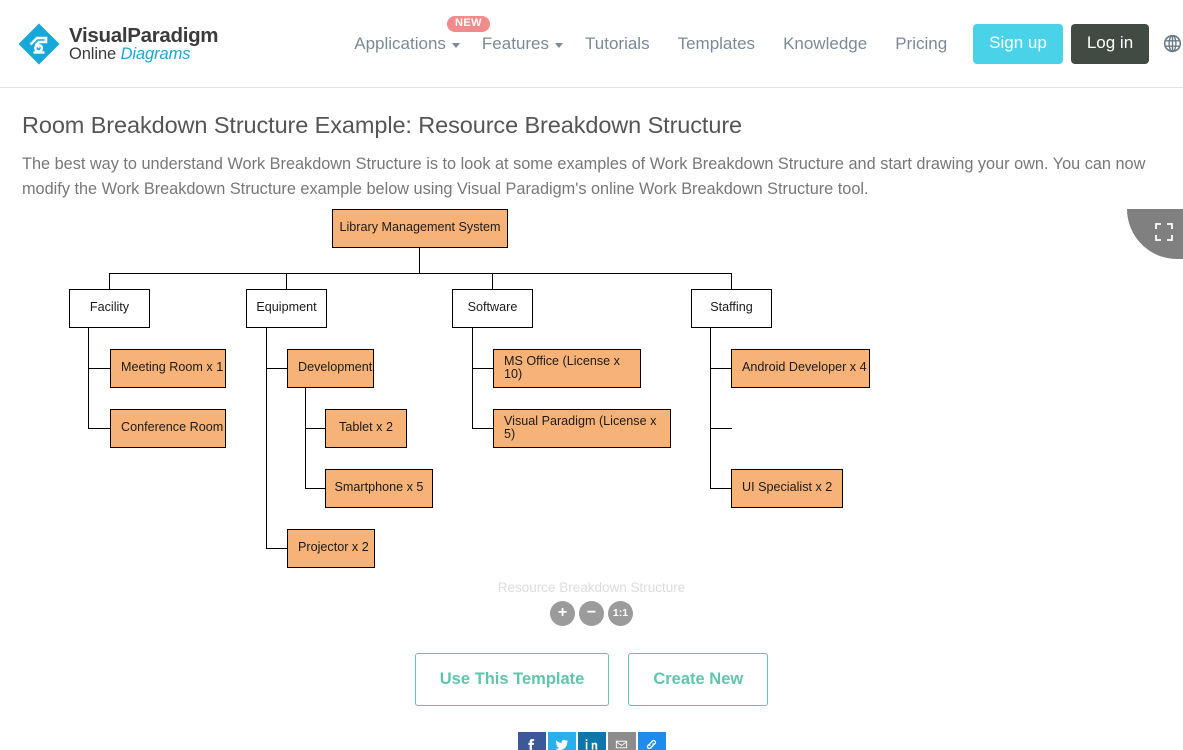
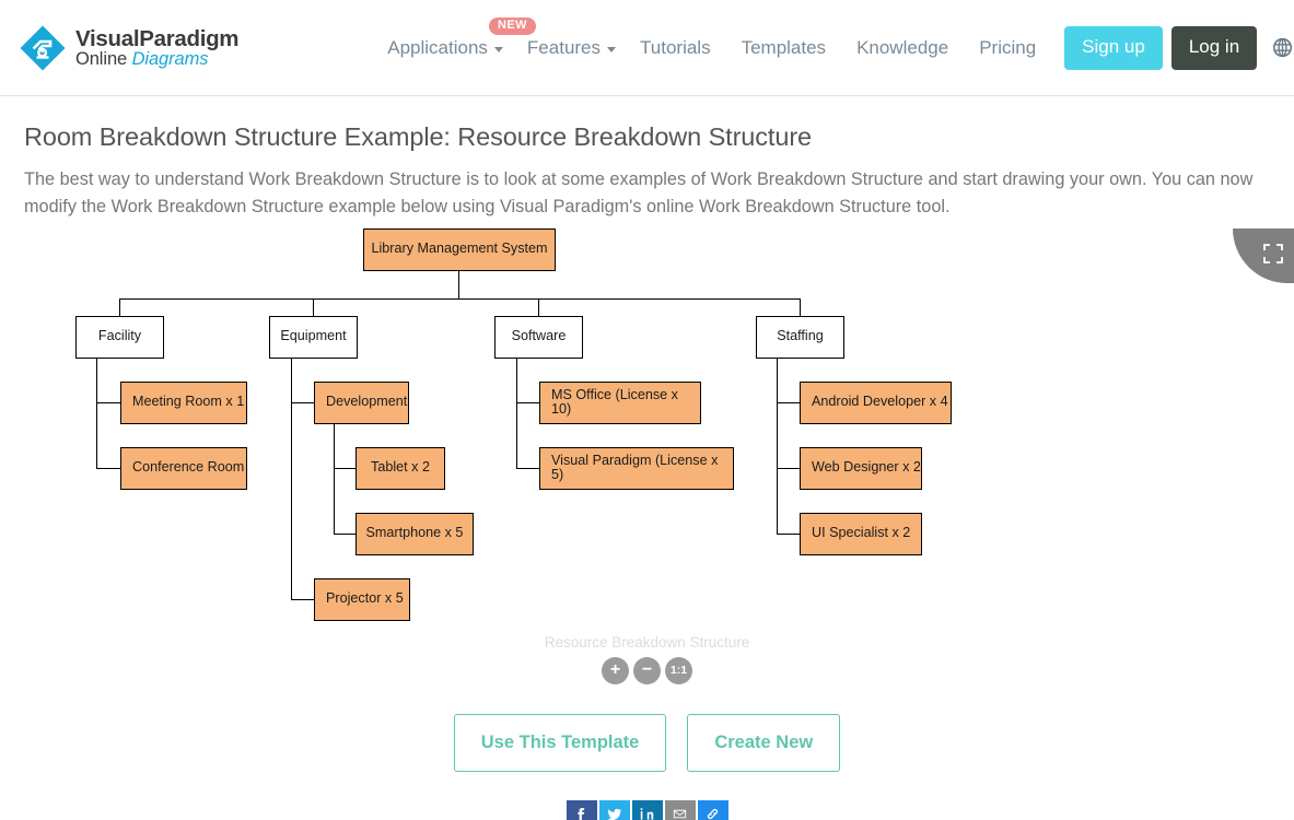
  VisualParadigm Online Diagrams
  Applications
  NEW
  Features
  Tutorials
  Templates
  Knowledge
  Pricing
  Sign up
  Log in
  Room Breakdown Structure Example: Resource Breakdown Structure
  The best way to understand Work Breakdown Structure is to look at some examples of Work Breakdown Structure and start drawing your own. You can now modify the Work Breakdown Structure example below using Visual Paradigm's online Work Breakdown Structure tool.
  Library Management System
  Facility
  Equipment
  Software
  Staffing
  Meeting Room x 1
  Conference Room
  Development
  Tablet x 2
  Smartphone x 5
- Projector x 2
+ Projector x 5
  MS Office (License x 10)
  Visual Paradigm (License x 5)
  Android Developer x 4
+ Web Designer x 2
  UI Specialist x 2
  Resource Breakdown Structure
  +
  −
  1:1
  Use This Template
  Create New
